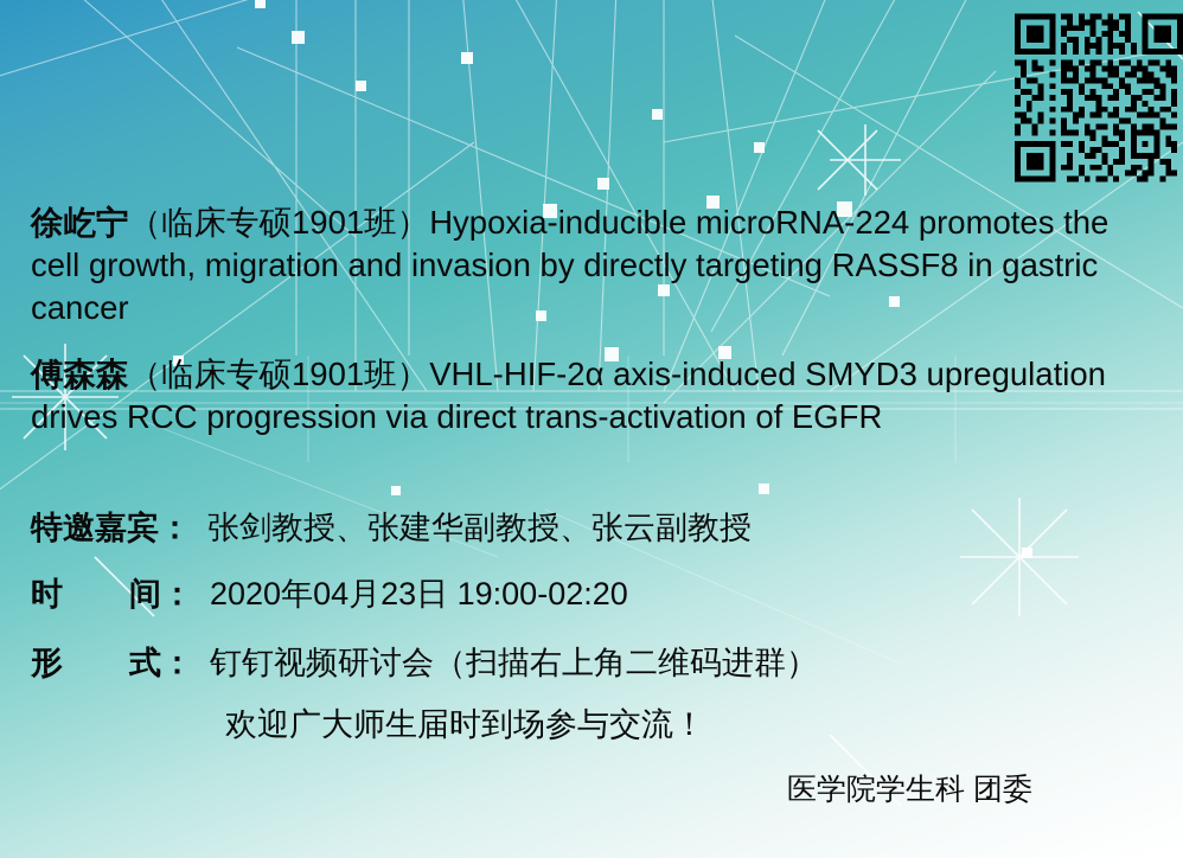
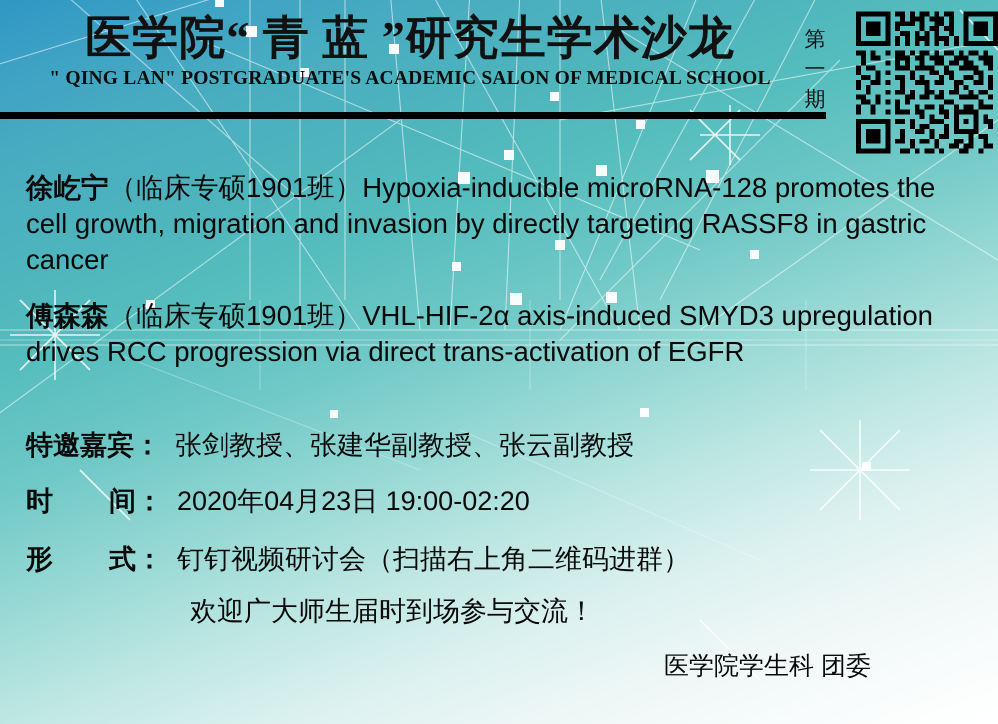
+ 医学院“ 青 蓝 ”研究生学术沙龙
+ " QING LAN" POSTGRADUATE'S ACADEMIC SALON OF MEDICAL SCHOOL
+ 第
+ 一
+ 期
- 徐屹宁（临床专硕1901班）Hypoxia-inducible microRNA-224 promotes the cell growth, migration and invasion by directly targeting RASSF8 in gastric cancer
+ 徐屹宁（临床专硕1901班）Hypoxia-inducible microRNA-128 promotes the cell growth, migration and invasion by directly targeting RASSF8 in gastric cancer
  傅森森（临床专硕1901班）VHL-HIF-2α axis-induced SMYD3 upregulation drives RCC progression via direct trans-activation of EGFR
  特邀嘉宾： 张剑教授、张建华副教授、张云副教授
  时 间： 2020年04月23日 19:00-02:20
  形 式： 钉钉视频研讨会（扫描右上角二维码进群）
  欢迎广大师生届时到场参与交流！
  医学院学生科 团委
